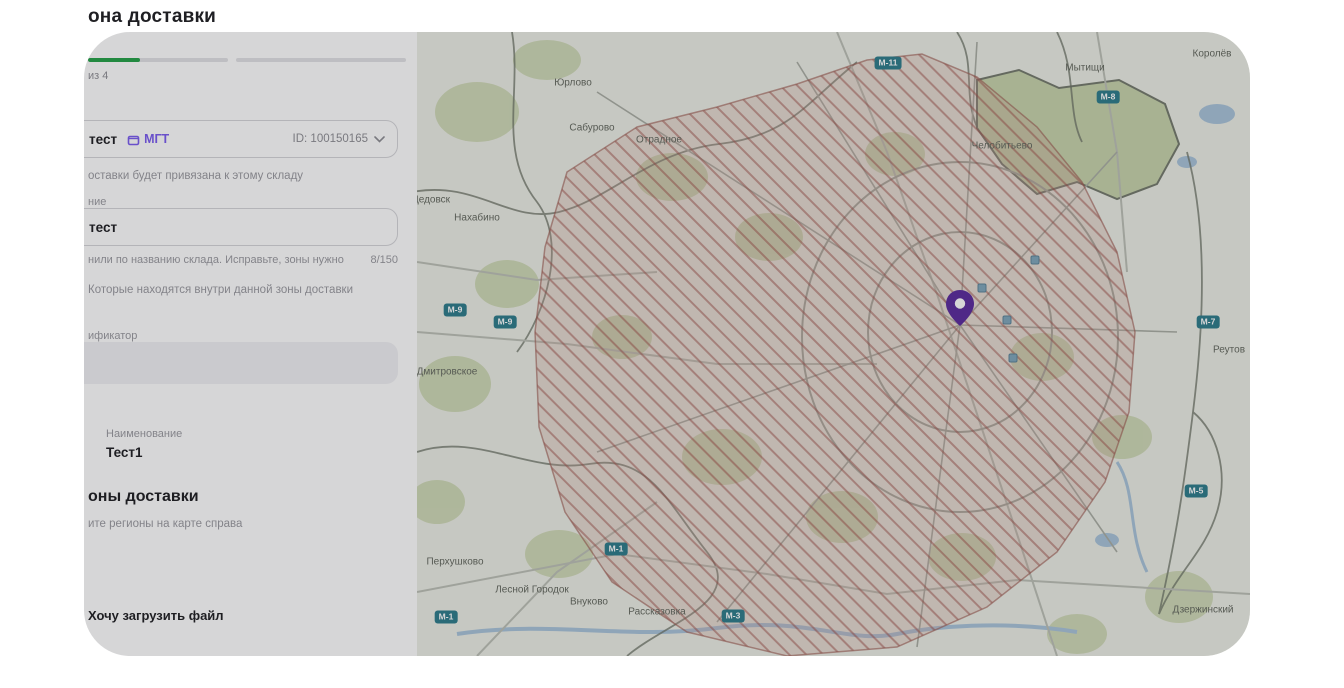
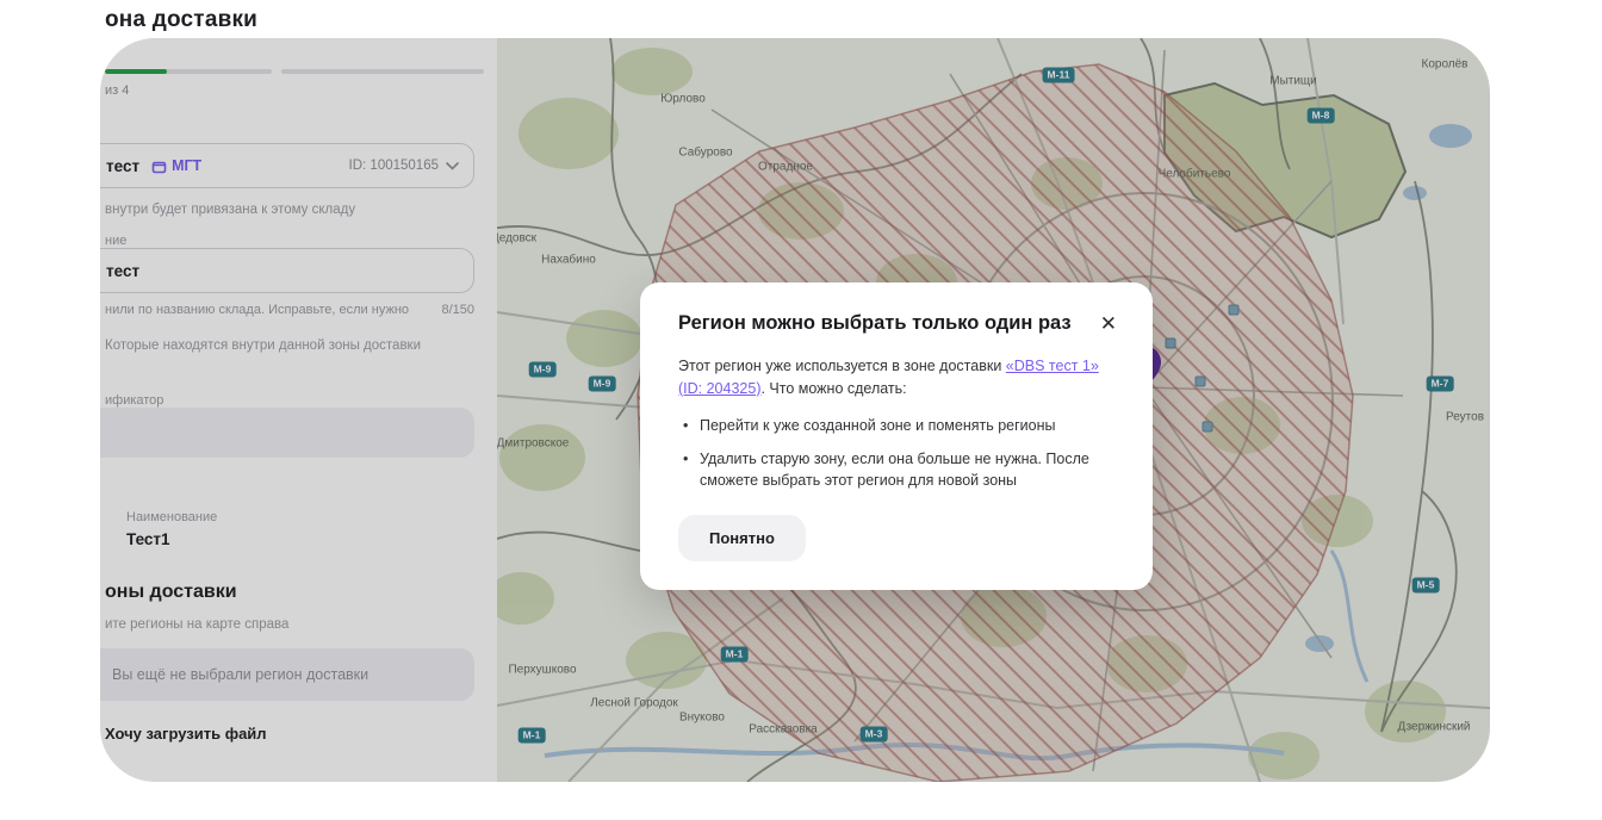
  она доставки
  из 4
  тест
  МГТ
  ID: 100150165
- оставки будет привязана к этому складу
+ внутри будет привязана к этому складу
  ние
  тест
- нили по названию склада. Исправьте, зоны нужно
+ нили по названию склада. Исправьте, если нужно
  8/150
  Которые находятся внутри данной зоны доставки
  ификатор
  Наименование
  Тест1
  оны доставки
  ите регионы на карте справа
+ Вы ещё не выбрали регион доставки
  Хочу загрузить файл
  Мытищи
  Королёв
  Челобитьево
  Юрлово
  Сабурово
  Отрадное
  едовск
  Нахабино
  Дмитровское
  Перхушково
  Лесной Городок
  Внуково
  Рассказовка
  Реутов
  Дзержинский
  М-11
  М-8
  М-9
  М-9
  М-1
  М-1
  М-3
  М-7
  М-5
+ Регион можно выбрать только один раз
+ ✕
+ Этот регион уже используется в зоне доставки «DBS тест 1» (ID: 204325). Что можно сделать:
+ Перейти к уже созданной зоне и поменять регионы
+ Удалить старую зону, если она больше не нужна. После сможете выбрать этот регион для новой зоны
+ Понятно
